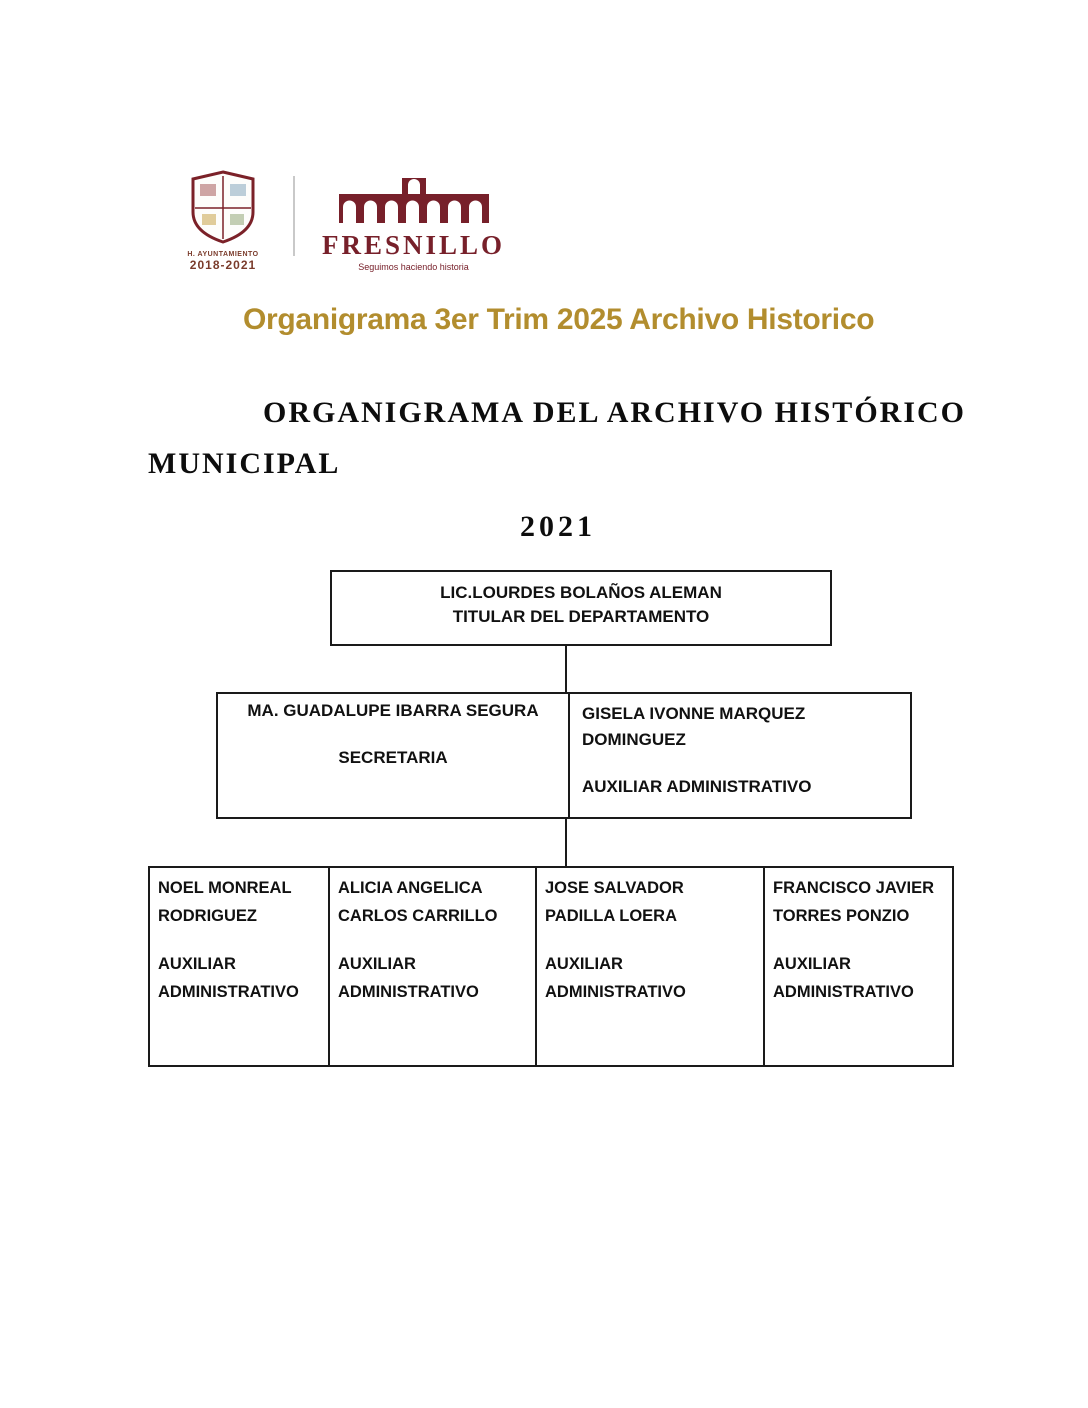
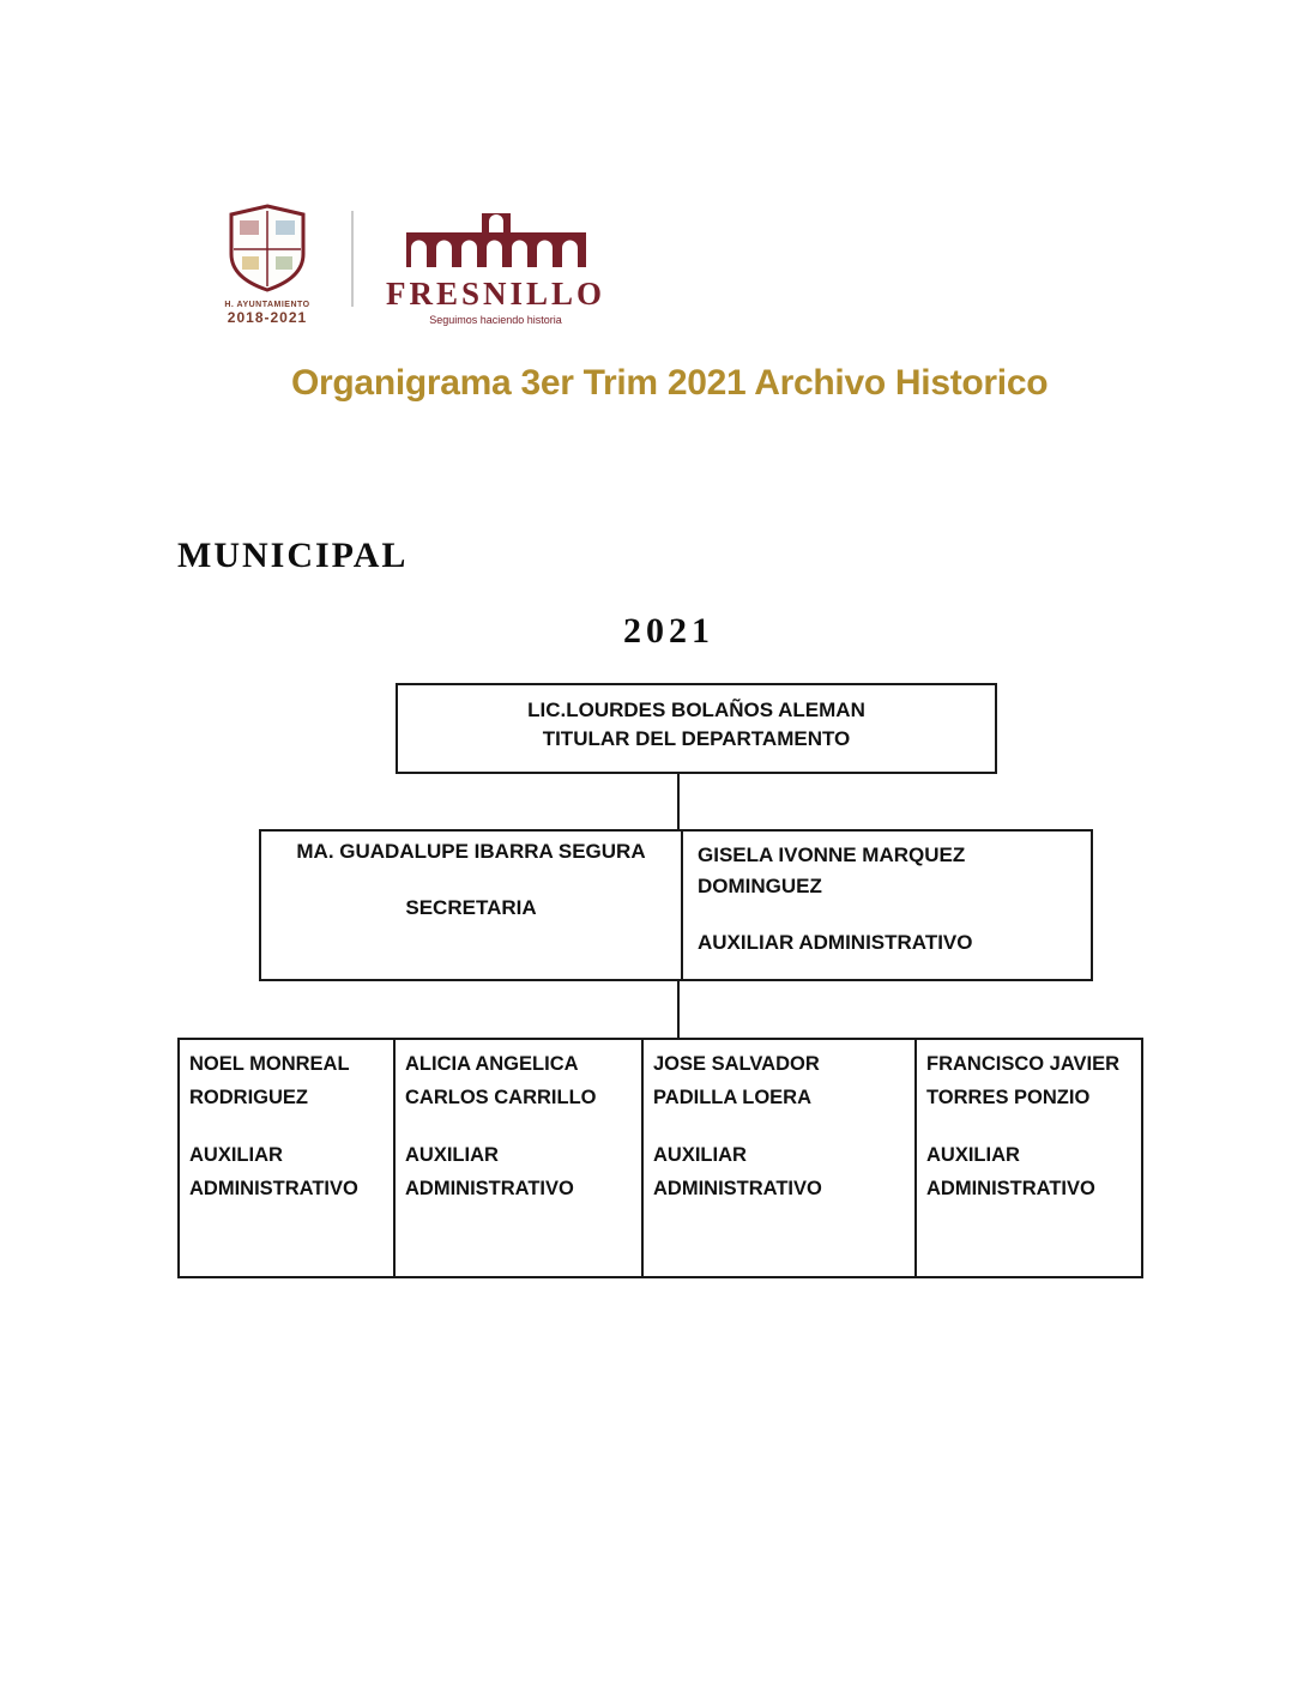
  2018-2021
  FRESNILLO
  Seguimos haciendo historia
- Organigrama 3er Trim 2025 Archivo Historico
+ Organigrama 3er Trim 2021 Archivo Historico
- ORGANIGRAMA DEL ARCHIVO HISTÓRICO
  MUNICIPAL
  2021
  LIC.LOURDES BOLAÑOS ALEMAN
  TITULAR DEL DEPARTAMENTO
  MA. GUADALUPE IBARRA SEGURA
  SECRETARIA
  GISELA IVONNE MARQUEZ
  DOMINGUEZ
  AUXILIAR ADMINISTRATIVO
  NOEL MONREAL
  RODRIGUEZ
  AUXILIAR
  ADMINISTRATIVO
  ALICIA ANGELICA
  CARLOS CARRILLO
  AUXILIAR
  ADMINISTRATIVO
  JOSE SALVADOR
  PADILLA LOERA
  AUXILIAR
  ADMINISTRATIVO
  FRANCISCO JAVIER
  TORRES PONZIO
  AUXILIAR
  ADMINISTRATIVO
